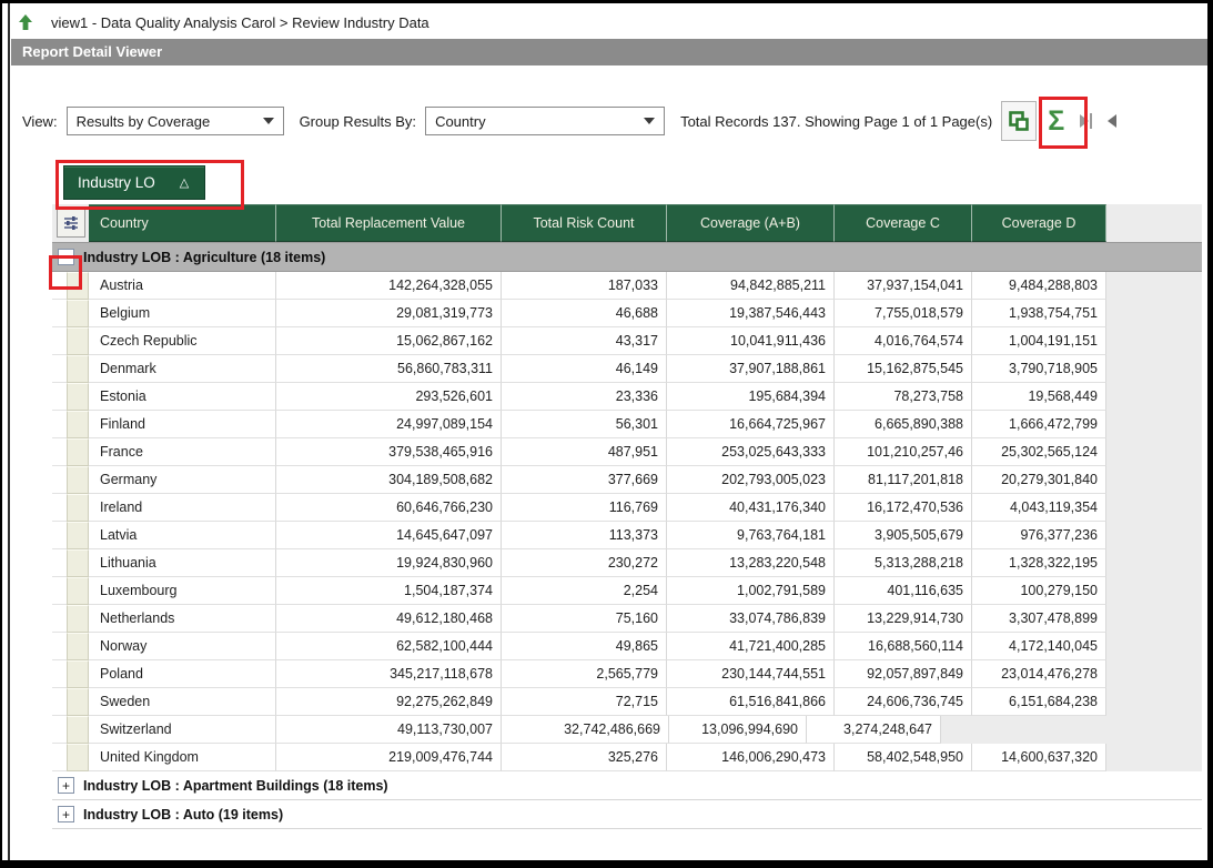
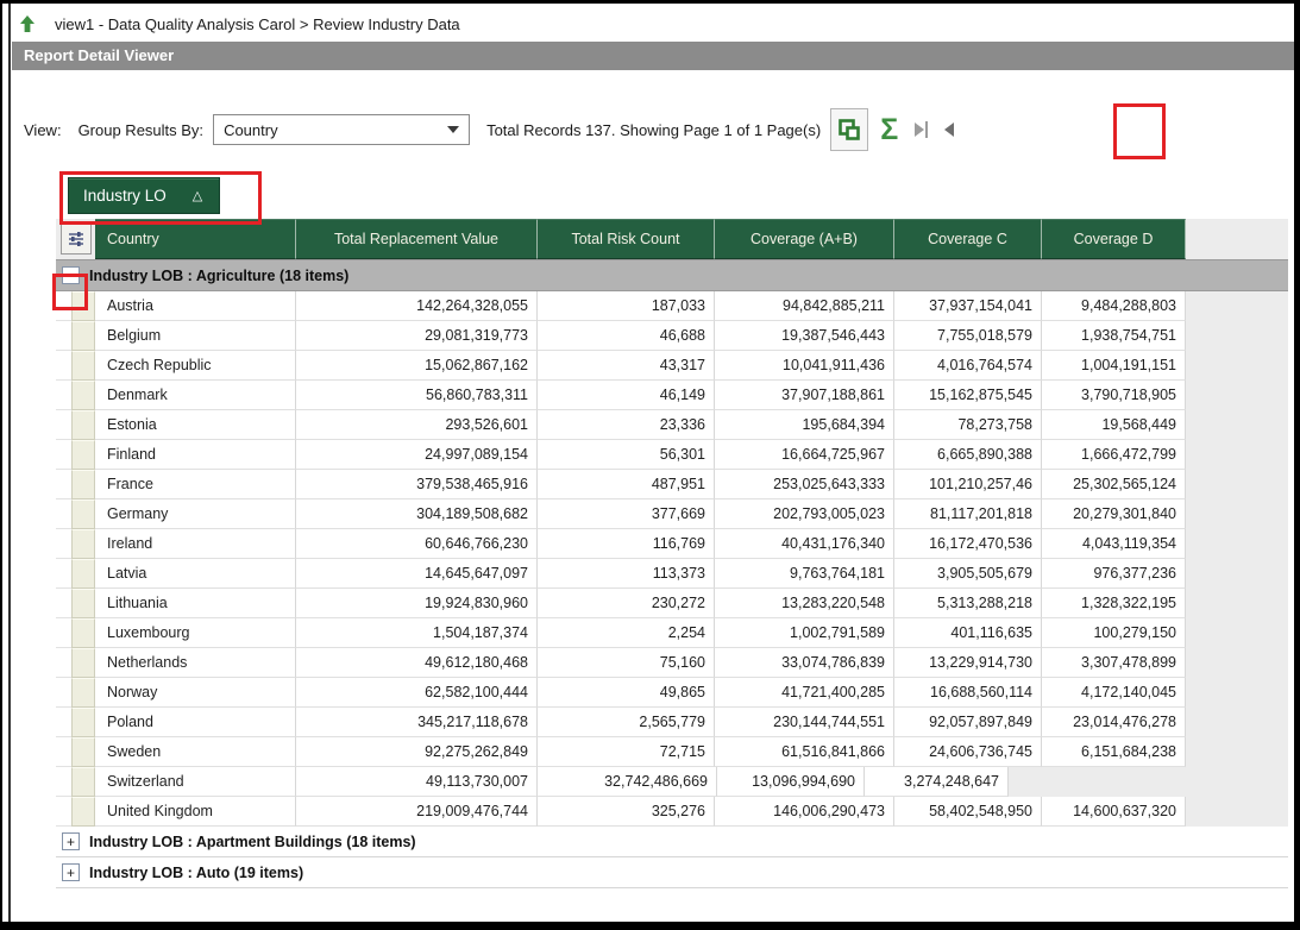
  view1 - Data Quality Analysis Carol > Review Industry Data
  Report Detail Viewer
  View:
- Results by Coverage
  Group Results By:
  Country
  Total Records 137. Showing Page 1 of 1 Page(s)
  Σ
  Industry LO
  △
  Country
  Total Replacement Value
  Total Risk Count
  Coverage (A+B)
  Coverage C
  Coverage D
  −
  Industry LOB : Agriculture (18 items)
  Austria
  142,264,328,055
  187,033
  94,842,885,211
  37,937,154,041
  9,484,288,803
  Belgium
  29,081,319,773
  46,688
  19,387,546,443
  7,755,018,579
  1,938,754,751
  Czech Republic
  15,062,867,162
  43,317
  10,041,911,436
  4,016,764,574
  1,004,191,151
  Denmark
  56,860,783,311
  46,149
  37,907,188,861
  15,162,875,545
  3,790,718,905
  Estonia
  293,526,601
  23,336
  195,684,394
  78,273,758
  19,568,449
  Finland
  24,997,089,154
  56,301
  16,664,725,967
  6,665,890,388
  1,666,472,799
  France
  379,538,465,916
  487,951
  253,025,643,333
  101,210,257,46
  25,302,565,124
  Germany
  304,189,508,682
  377,669
  202,793,005,023
  81,117,201,818
  20,279,301,840
  Ireland
  60,646,766,230
  116,769
  40,431,176,340
  16,172,470,536
  4,043,119,354
  Latvia
  14,645,647,097
  113,373
  9,763,764,181
  3,905,505,679
  976,377,236
  Lithuania
  19,924,830,960
  230,272
  13,283,220,548
  5,313,288,218
  1,328,322,195
  Luxembourg
  1,504,187,374
  2,254
  1,002,791,589
  401,116,635
  100,279,150
  Netherlands
  49,612,180,468
  75,160
  33,074,786,839
  13,229,914,730
  3,307,478,899
  Norway
  62,582,100,444
  49,865
  41,721,400,285
  16,688,560,114
  4,172,140,045
  Poland
  345,217,118,678
  2,565,779
  230,144,744,551
  92,057,897,849
  23,014,476,278
  Sweden
  92,275,262,849
  72,715
  61,516,841,866
  24,606,736,745
  6,151,684,238
  Switzerland
  49,113,730,007
  32,742,486,669
  13,096,994,690
  3,274,248,647
  United Kingdom
  219,009,476,744
  325,276
  146,006,290,473
  58,402,548,950
  14,600,637,320
  +
  Industry LOB : Apartment Buildings (18 items)
  +
  Industry LOB : Auto (19 items)
